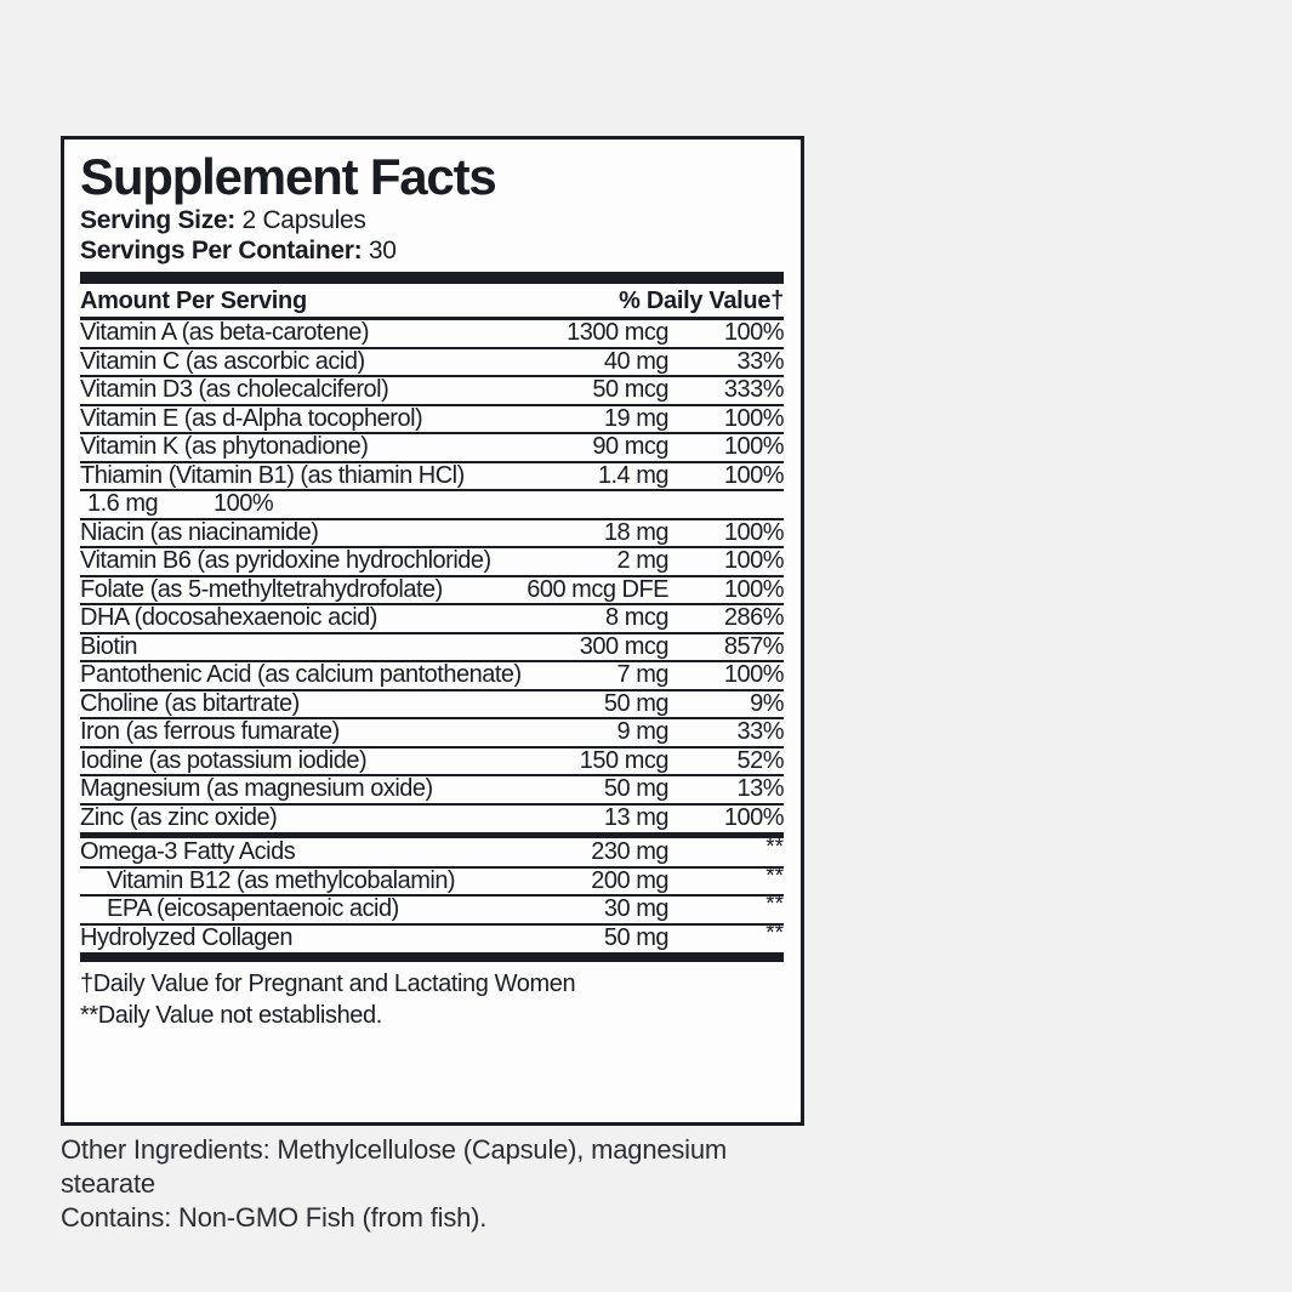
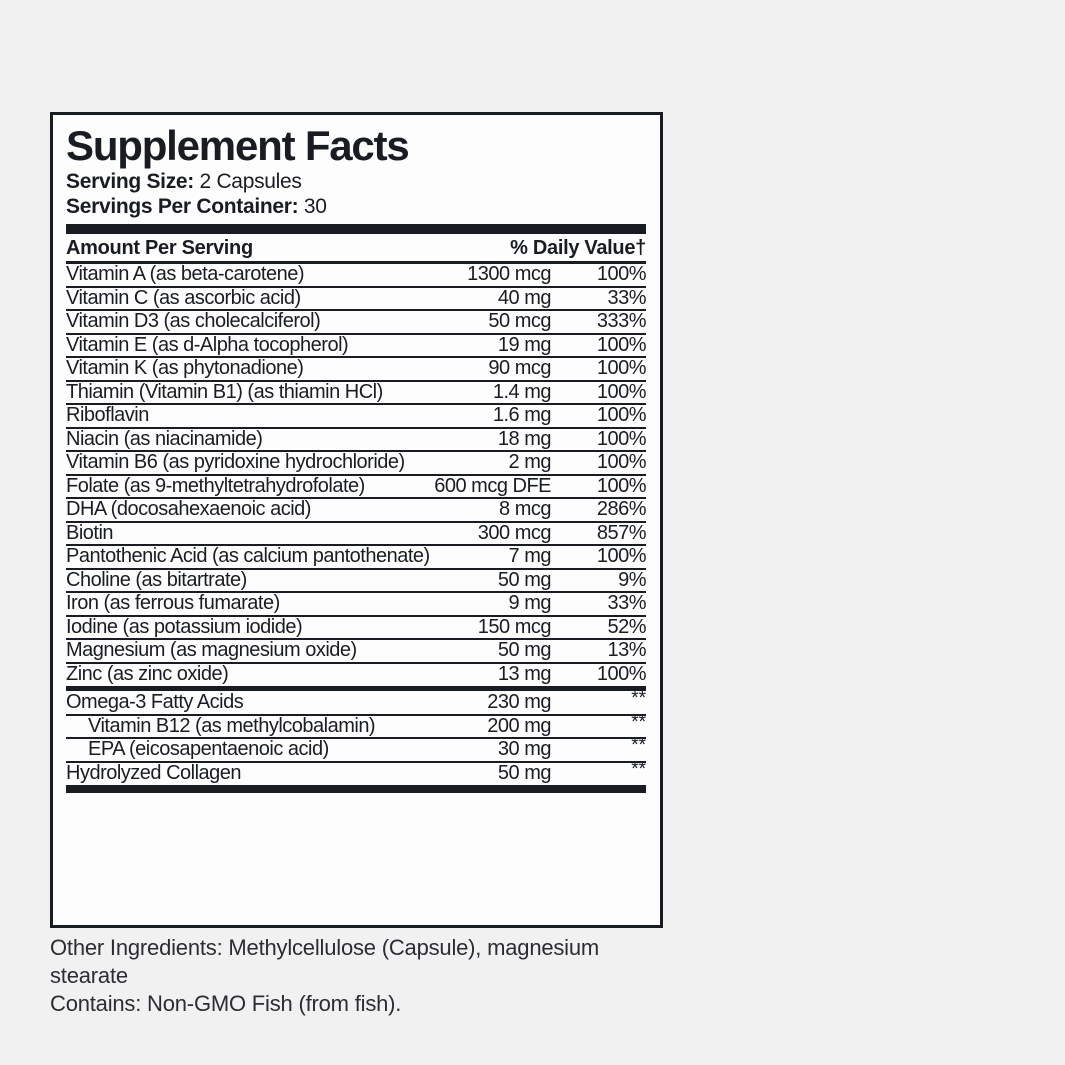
  Supplement Facts
  Serving Size: 2 Capsules
  Servings Per Container: 30
  Amount Per Serving
  % Daily Value†
  Vitamin A (as beta-carotene)
  1300 mcg
  100%
  Vitamin C (as ascorbic acid)
  40 mg
  33%
  Vitamin D3 (as cholecalciferol)
  50 mcg
  333%
  Vitamin E (as d-Alpha tocopherol)
  19 mg
  100%
  Vitamin K (as phytonadione)
  90 mcg
  100%
  Thiamin (Vitamin B1) (as thiamin HCl)
  1.4 mg
  100%
+ Riboflavin
  1.6 mg
  100%
  Niacin (as niacinamide)
  18 mg
  100%
  Vitamin B6 (as pyridoxine hydrochloride)
  2 mg
  100%
- Folate (as 5-methyltetrahydrofolate)
+ Folate (as 9-methyltetrahydrofolate)
  600 mcg DFE
  100%
  DHA (docosahexaenoic acid)
  8 mcg
  286%
  Biotin
  300 mcg
  857%
  Pantothenic Acid (as calcium pantothenate)
  7 mg
  100%
  Choline (as bitartrate)
  50 mg
  9%
  Iron (as ferrous fumarate)
  9 mg
  33%
  Iodine (as potassium iodide)
  150 mcg
  52%
  Magnesium (as magnesium oxide)
  50 mg
  13%
  Zinc (as zinc oxide)
  13 mg
  100%
  Omega-3 Fatty Acids
  230 mg
  **
  Vitamin B12 (as methylcobalamin)
  200 mg
  **
  EPA (eicosapentaenoic acid)
  30 mg
  **
  Hydrolyzed Collagen
  50 mg
  **
- †Daily Value for Pregnant and Lactating Women
- **Daily Value not established.
  Other Ingredients: Methylcellulose (Capsule), magnesium stearate
  Contains: Non-GMO Fish (from fish).
